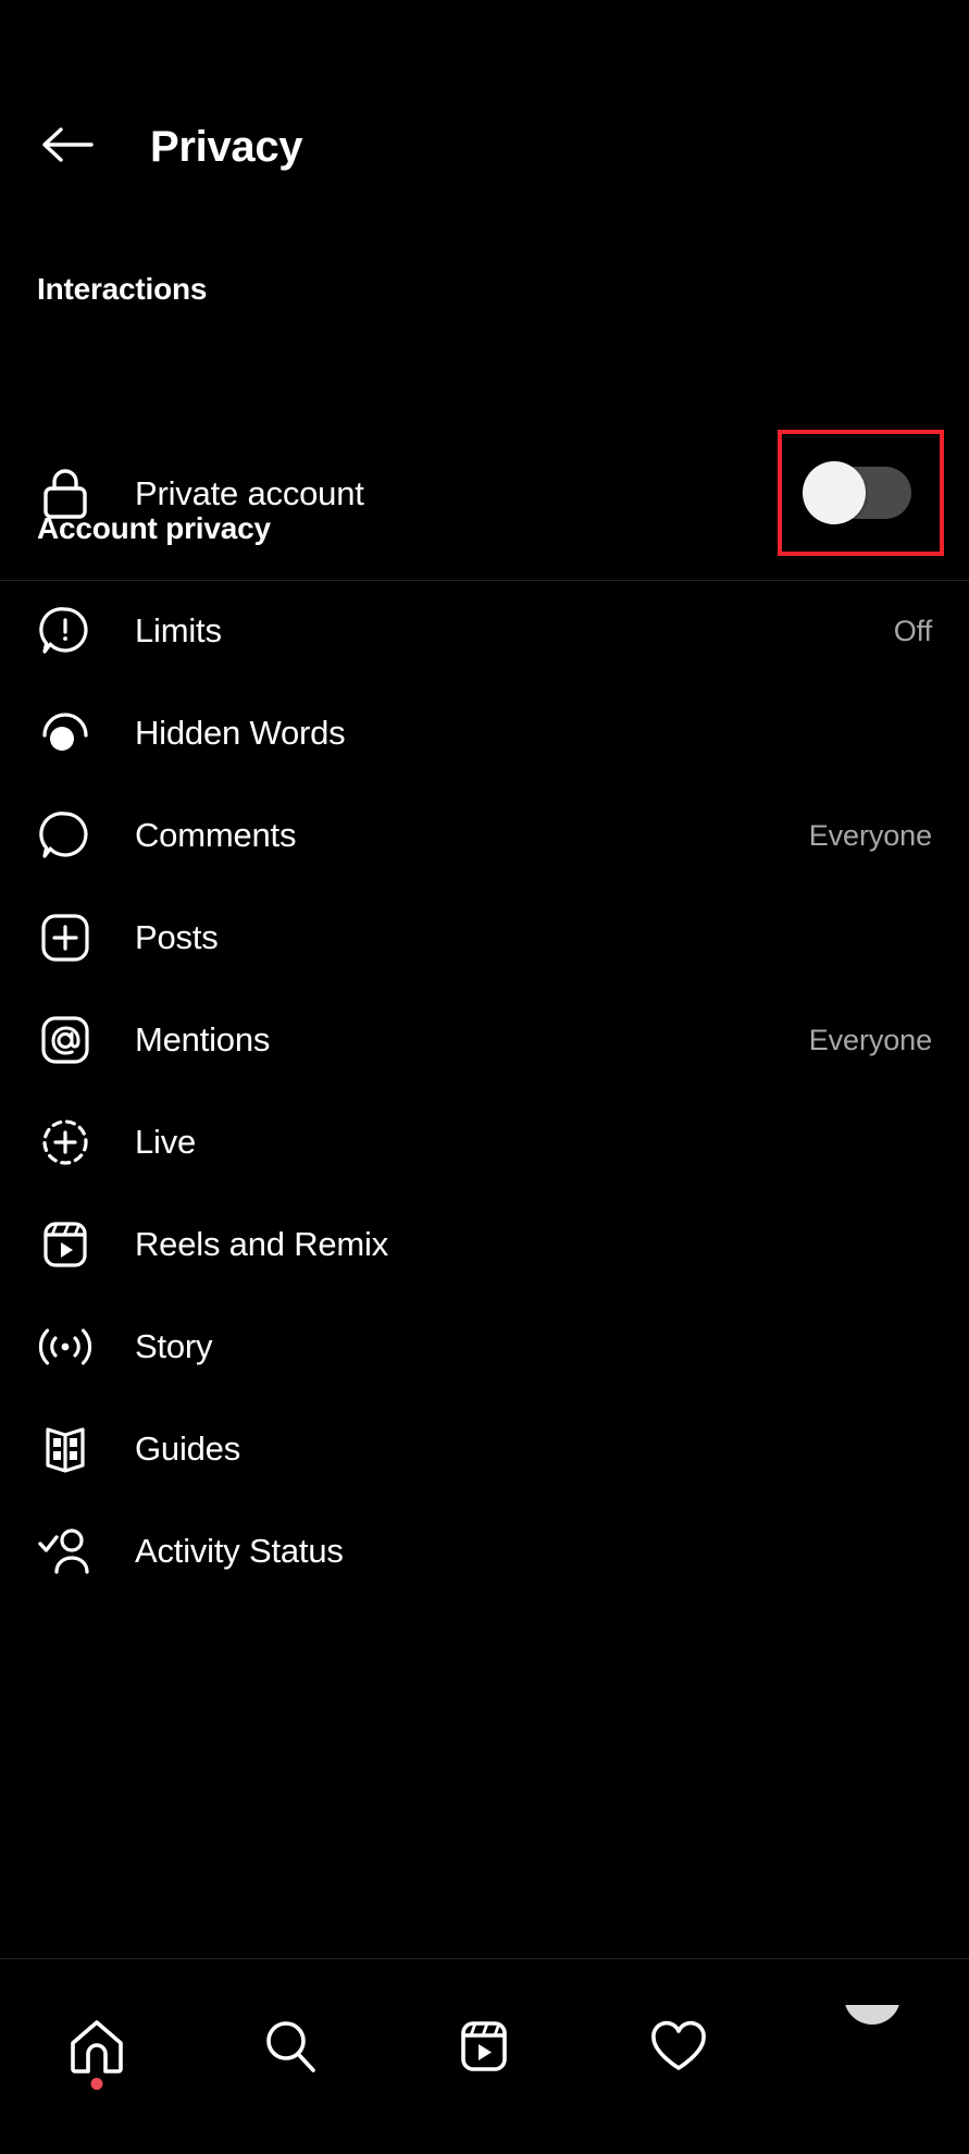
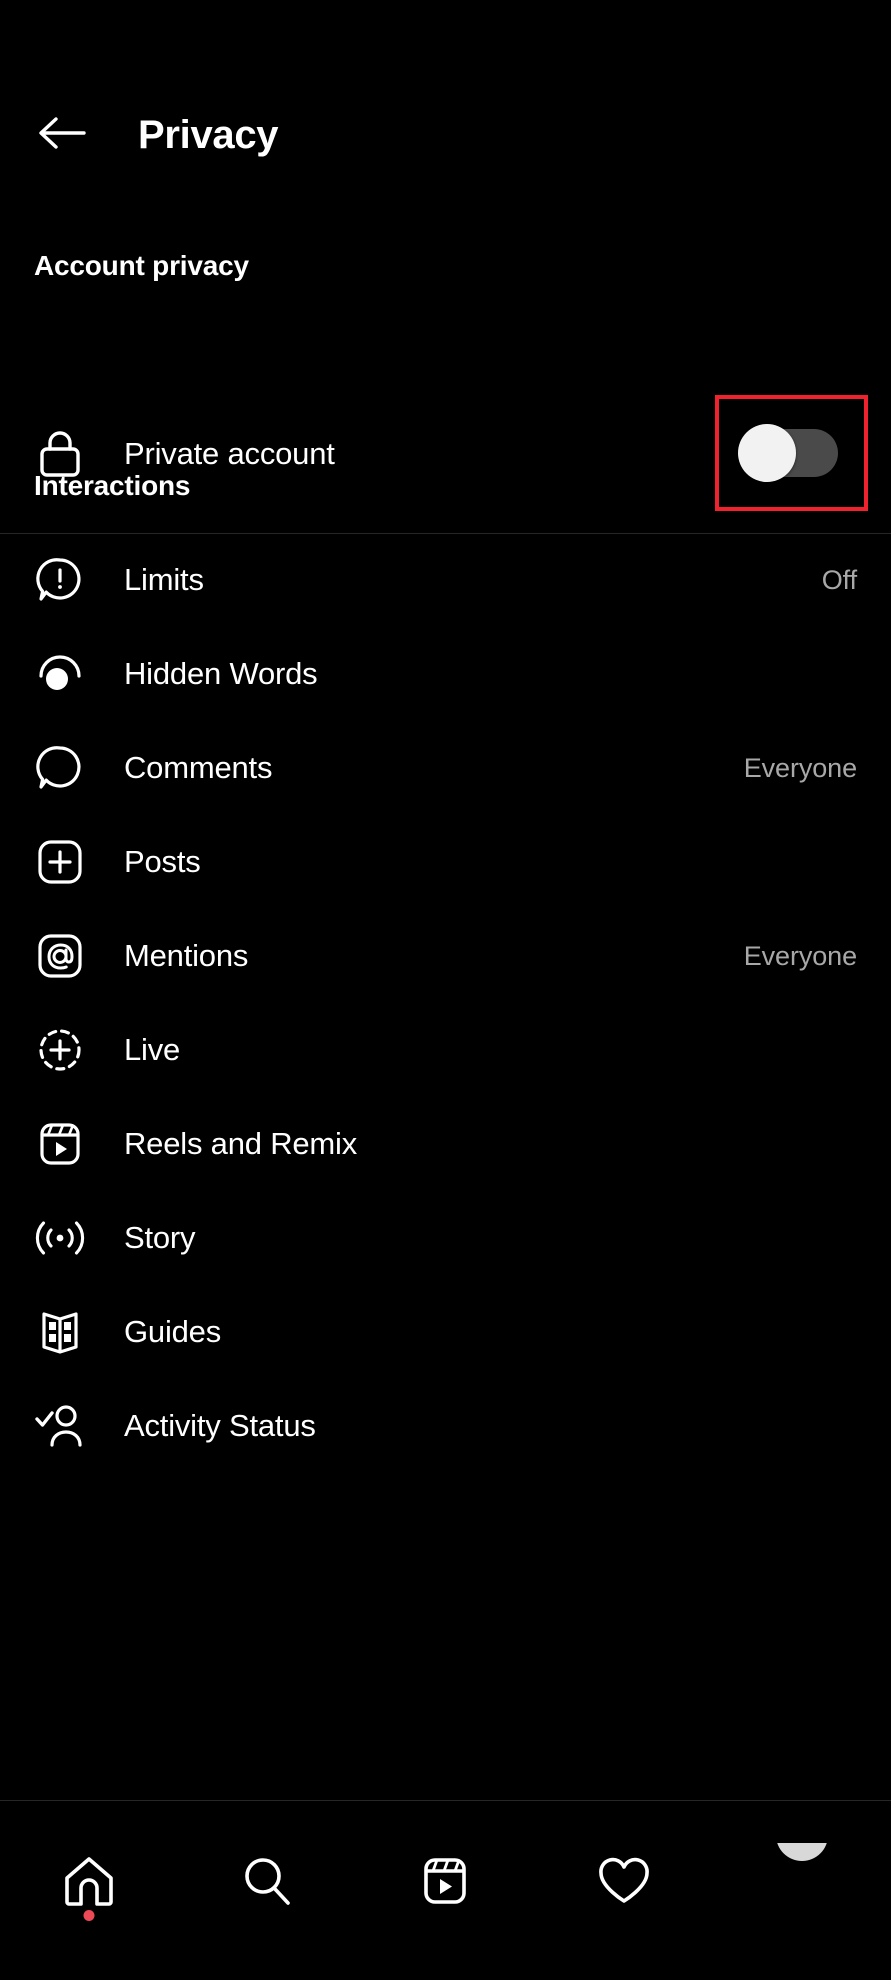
  Privacy
- Interactions
+ Account privacy
  Private account
- Account privacy
+ Interactions
  Limits
  Off
  Hidden Words
  Comments
  Everyone
  Posts
  Mentions
  Everyone
  Live
  Reels and Remix
  Story
  Guides
  Activity Status
